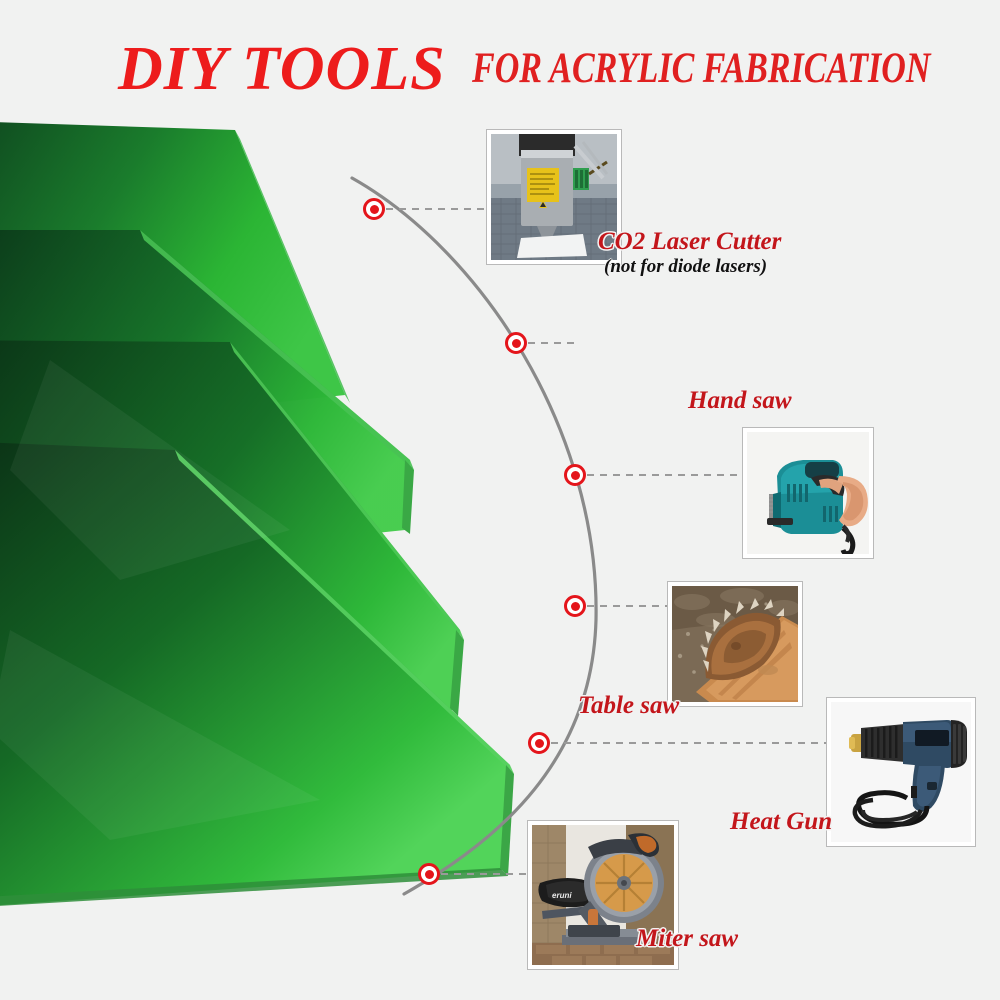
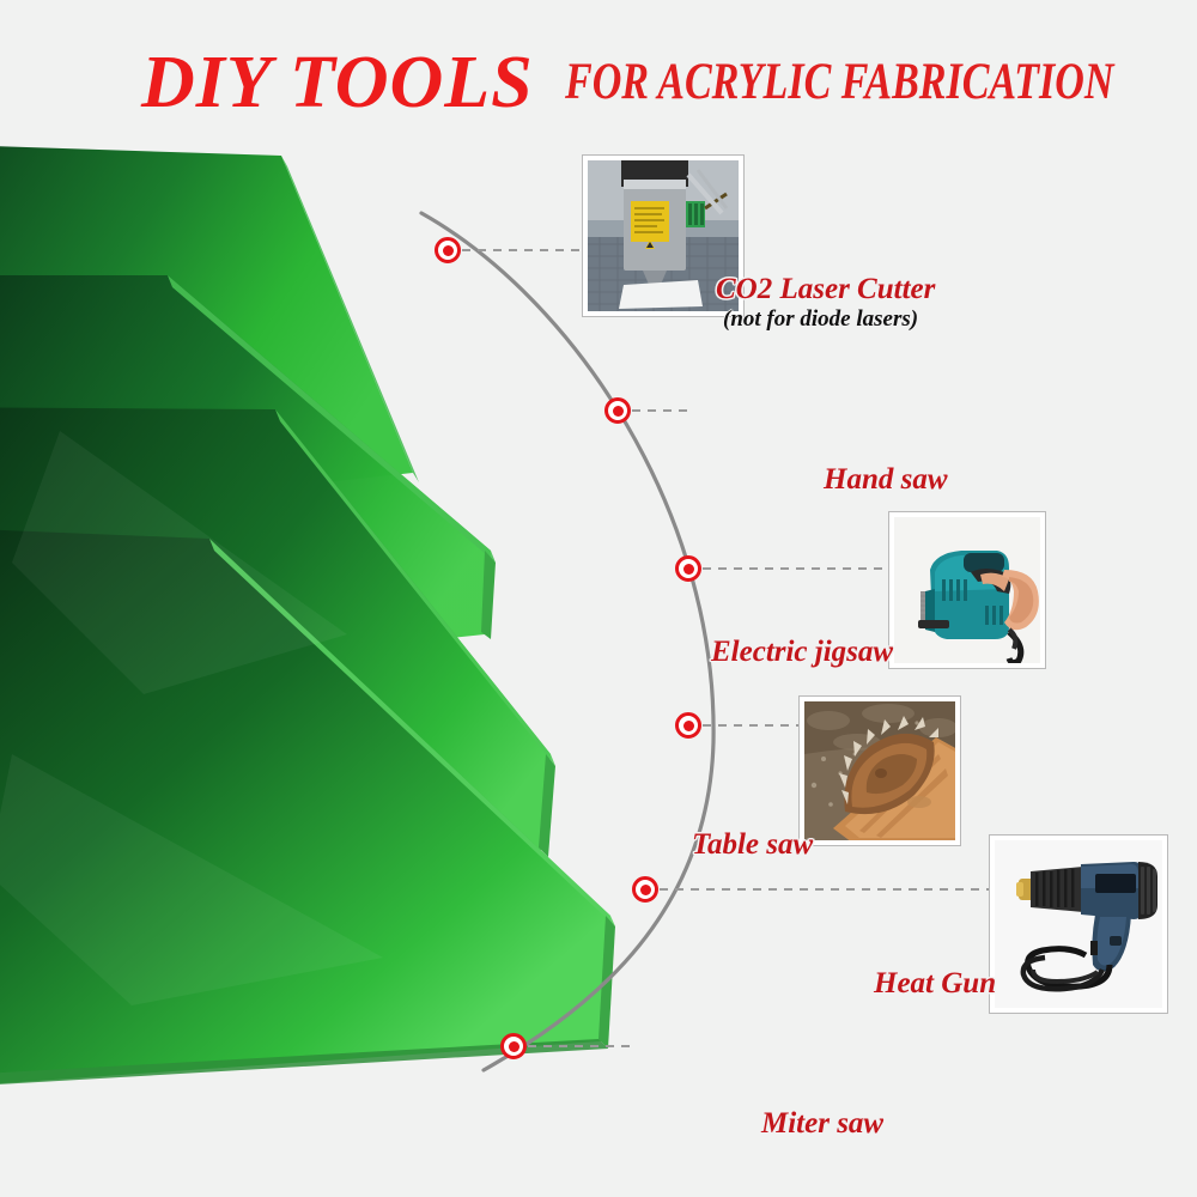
  DIY TOOLS
  FOR ACRYLIC FABRICATION
- eruni
  CO2 Laser Cutter
  (not for diode lasers)
  Hand saw
+ Electric jigsaw
  Table saw
  Heat Gun
  Miter saw
